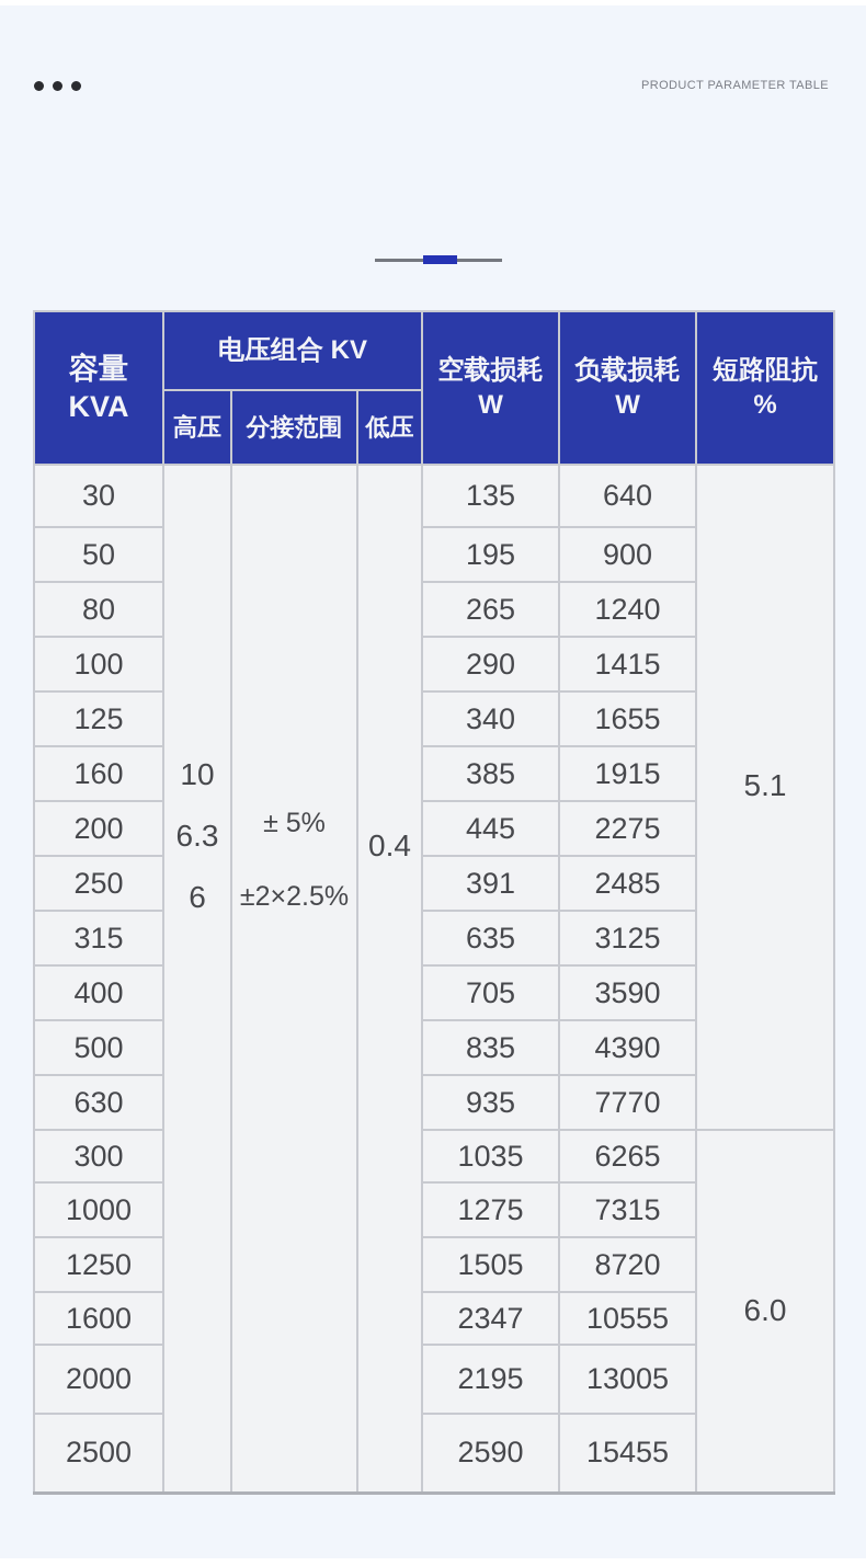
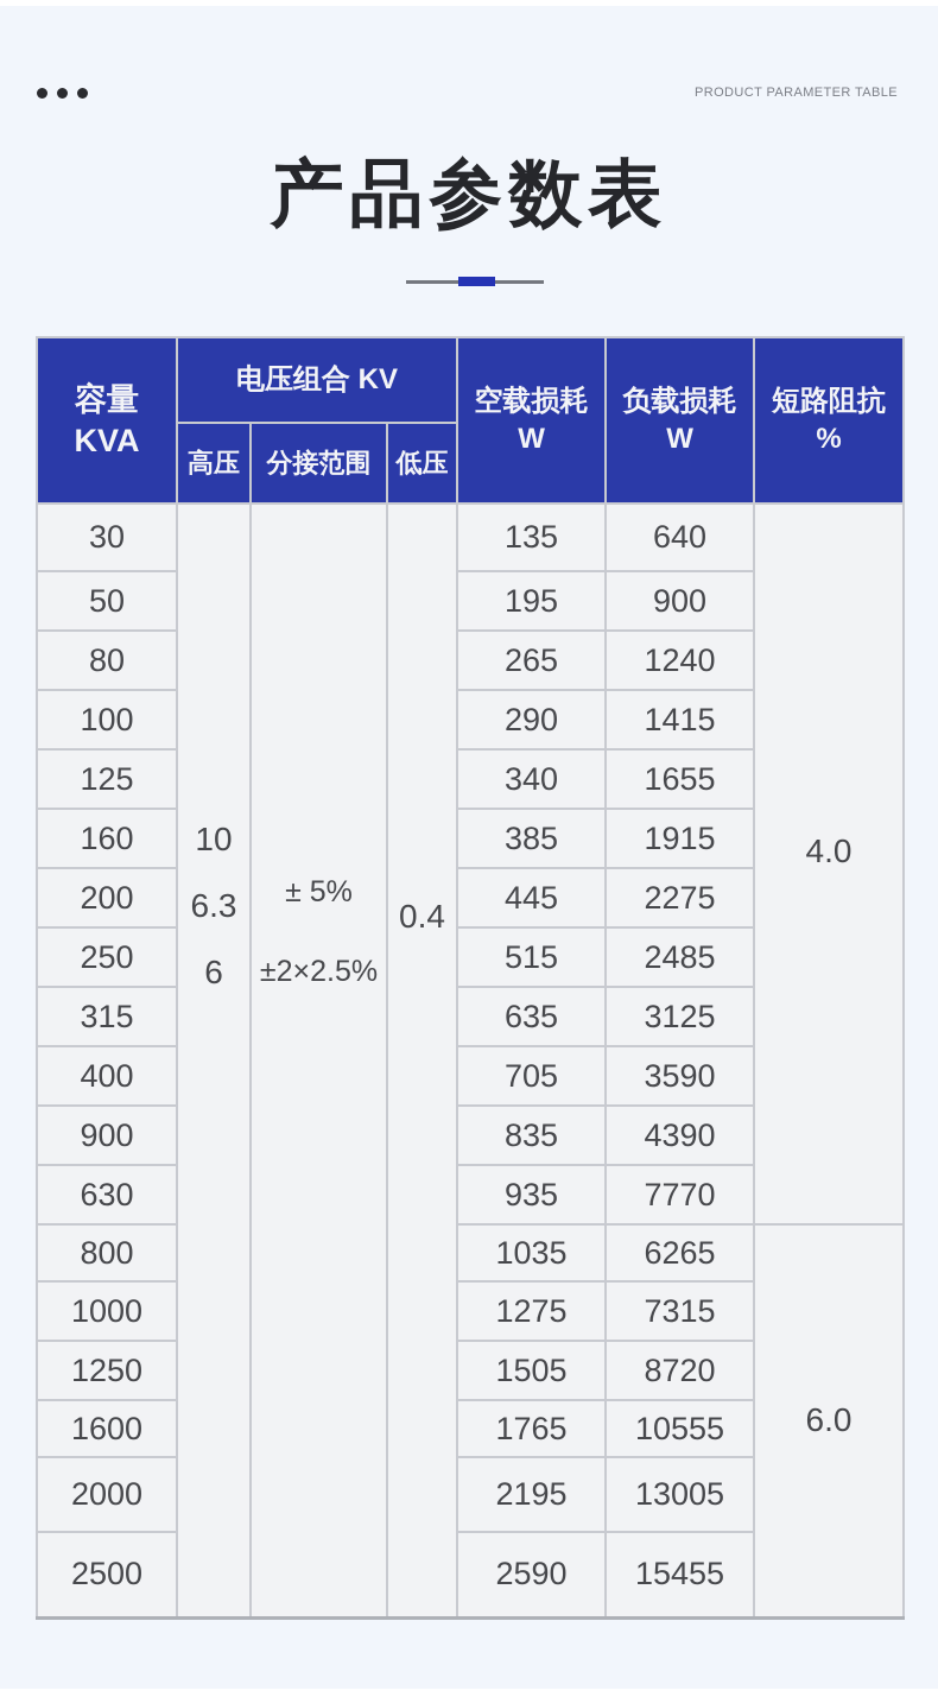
  PRODUCT PARAMETER TABLE
+ 产品参数表
  容量 KVA	电压组合 KV	空载损耗 W	负载损耗 W	短路阻抗 %
  高压	分接范围	低压
- 30	10 6.3 6	± 5% ±2×2.5%	0.4	135	640	5.1
+ 30	10 6.3 6	± 5% ±2×2.5%	0.4	135	640	4.0
  50	195	900
  80	265	1240
  100	290	1415
  125	340	1655
  160	385	1915
  200	445	2275
- 250	391	2485
+ 250	515	2485
  315	635	3125
  400	705	3590
- 500	835	4390
+ 900	835	4390
  630	935	7770
- 300	1035	6265	6.0
+ 800	1035	6265	6.0
  1000	1275	7315
  1250	1505	8720
- 1600	2347	10555
+ 1600	1765	10555
  2000	2195	13005
  2500	2590	15455
